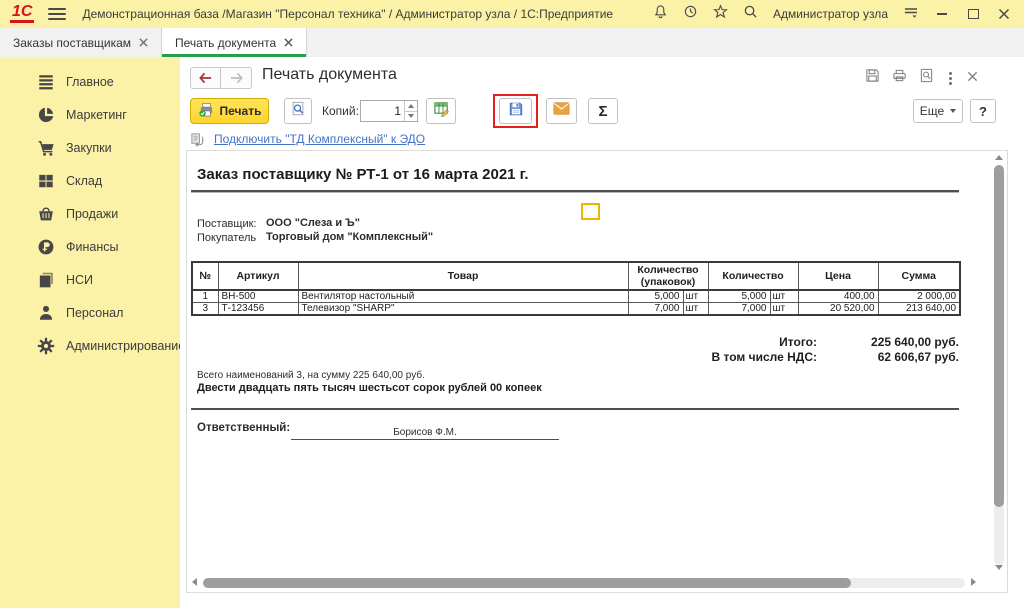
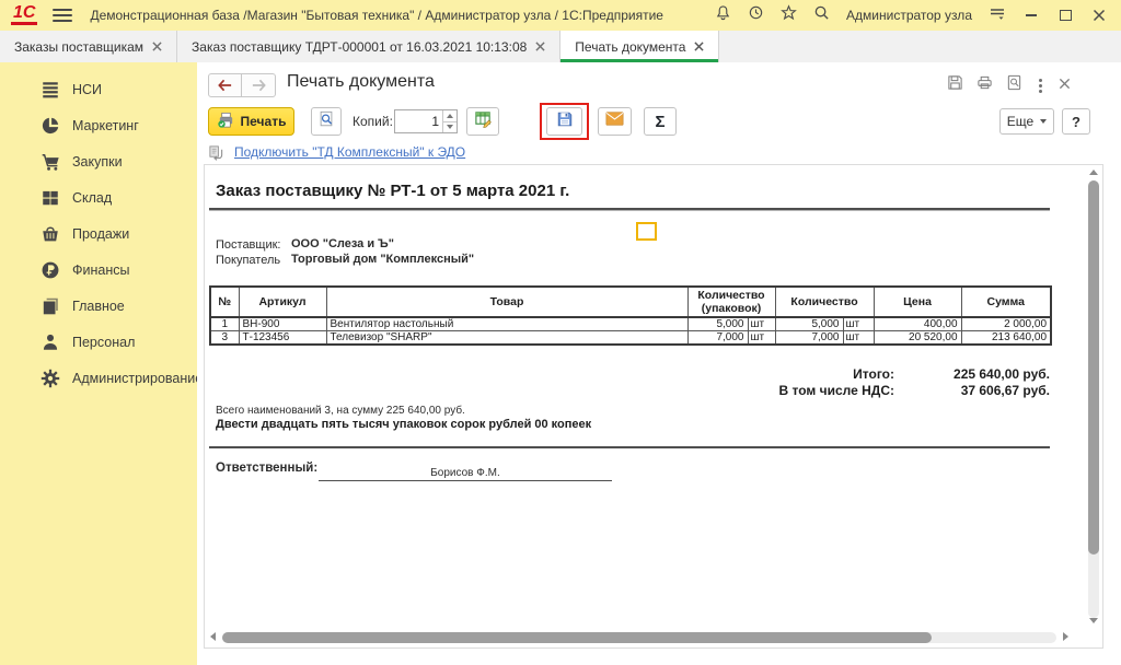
  1С
- Демонстрационная база /Магазин "Персонал техника" / Администратор узла / 1С:Предприятие
+ Демонстрационная база /Магазин "Бытовая техника" / Администратор узла / 1С:Предприятие
  Администратор узла
  Заказы поставщикам
+ Заказ поставщику ТДРТ-000001 от 16.03.2021 10:13:08
  Печать документа
- Главное
+ НСИ
  Маркетинг
  Закупки
  Склад
  Продажи
  Финансы
- НСИ
+ Главное
  Персонал
  Администрировани
  Печать документа
  Печать
  Копий:
  1
  Σ
  Еще
  ?
  Подключить "ТД Комплексный" к ЭДО
- Заказ поставщику № РТ-1 от 16 марта 2021 г.
+ Заказ поставщику № РТ-1 от 5 марта 2021 г.
  Поставщик:
  ООО "Слеза и Ъ"
  Покупатель
  Торговый дом "Комплексный"
  №	Артикул	Товар	Количество (упаковок)	Количество	Цена	Сумма
- 1	ВН-500	Вентилятор настольный	5,000	шт	5,000	шт	400,00	2 000,00
+ 1	ВН-900	Вентилятор настольный	5,000	шт	5,000	шт	400,00	2 000,00
  3	Т-123456	Телевизор "SHARP"	7,000	шт	7,000	шт	20 520,00	213 640,00
  Итого:
  225 640,00 руб.
  В том числе НДС:
- 62 606,67 руб.
+ 37 606,67 руб.
  Всего наименований 3, на сумму 225 640,00 руб.
- Двести двадцать пять тысяч шестьсот сорок рублей 00 копеек
+ Двести двадцать пять тысяч упаковок сорок рублей 00 копеек
  Ответственный:
  Борисов Ф.М.
